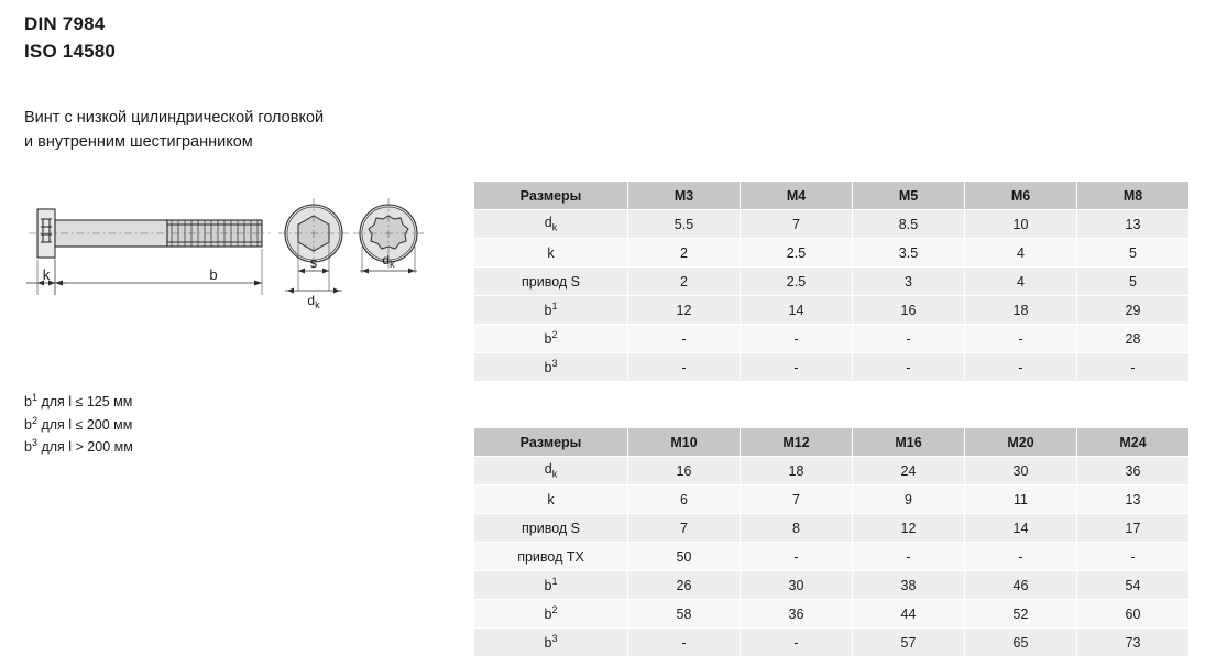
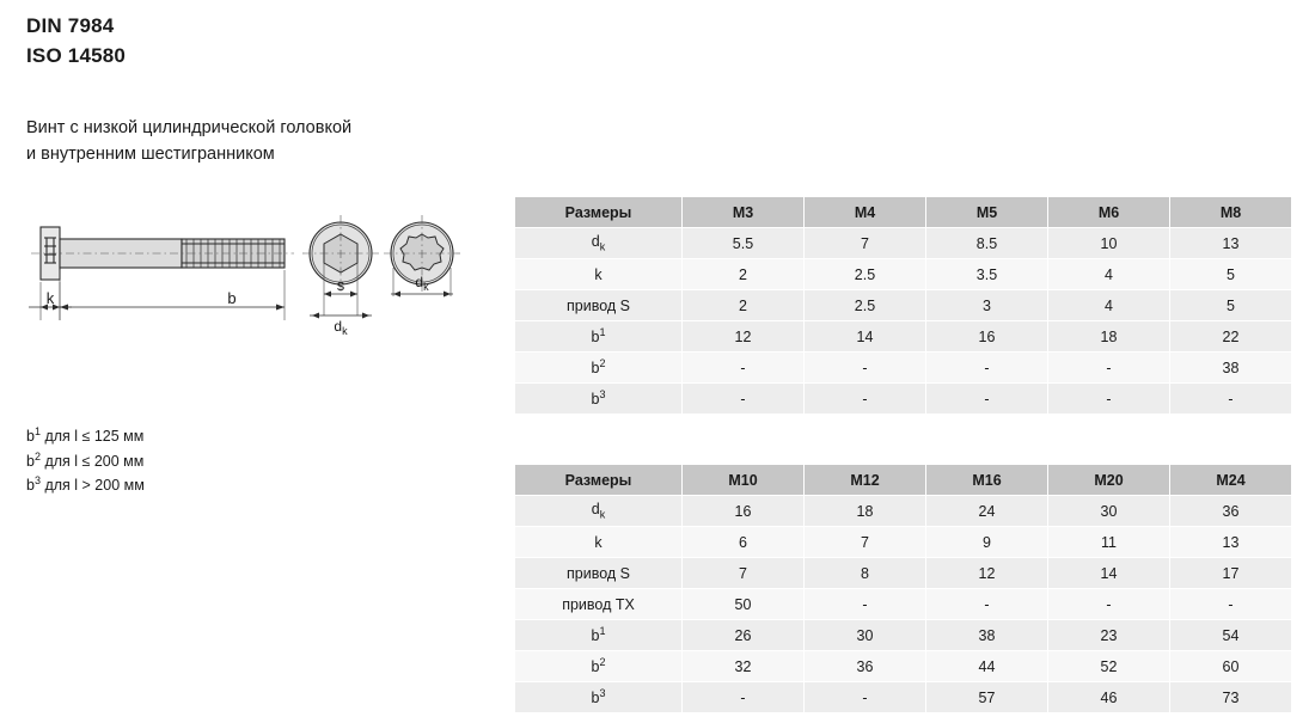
  DIN 7984
  ISO 14580
  Винт с низкой цилиндрической головкой
  и внутренним шестигранником
  k
  b
  s
  dk
  dk
  b1 для l ≤ 125 мм
  b2 для l ≤ 200 мм
  b3 для l > 200 мм
  Размеры	M3	M4	M5	M6	M8
  dk	5.5	7	8.5	10	13
  k	2	2.5	3.5	4	5
  привод S	2	2.5	3	4	5
- b1	12	14	16	18	29
+ b1	12	14	16	18	22
- b2	-	-	-	-	28
+ b2	-	-	-	-	38
  b3	-	-	-	-	-
  Размеры	M10	M12	M16	M20	M24
  dk	16	18	24	30	36
  k	6	7	9	11	13
  привод S	7	8	12	14	17
  привод TX	50	-	-	-	-
- b1	26	30	38	46	54
+ b1	26	30	38	23	54
- b2	58	36	44	52	60
+ b2	32	36	44	52	60
- b3	-	-	57	65	73
+ b3	-	-	57	46	73
